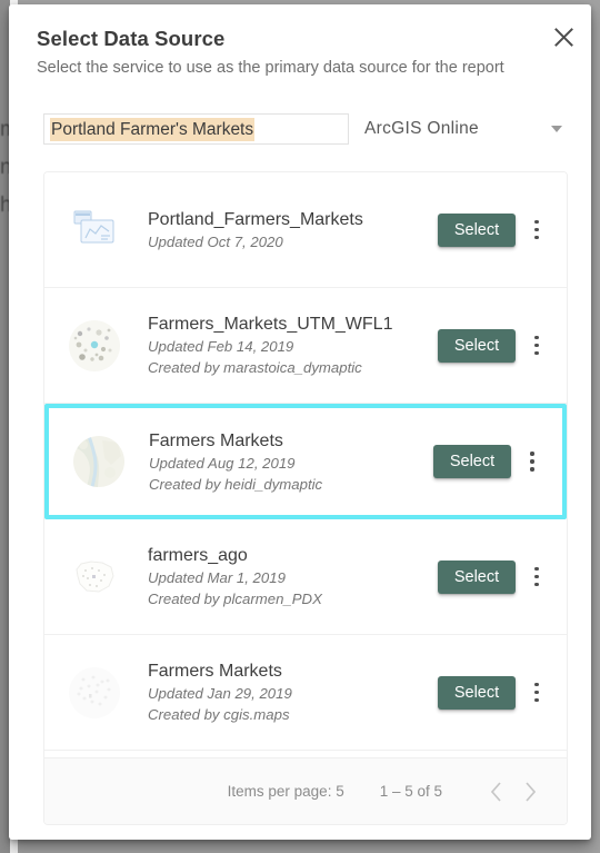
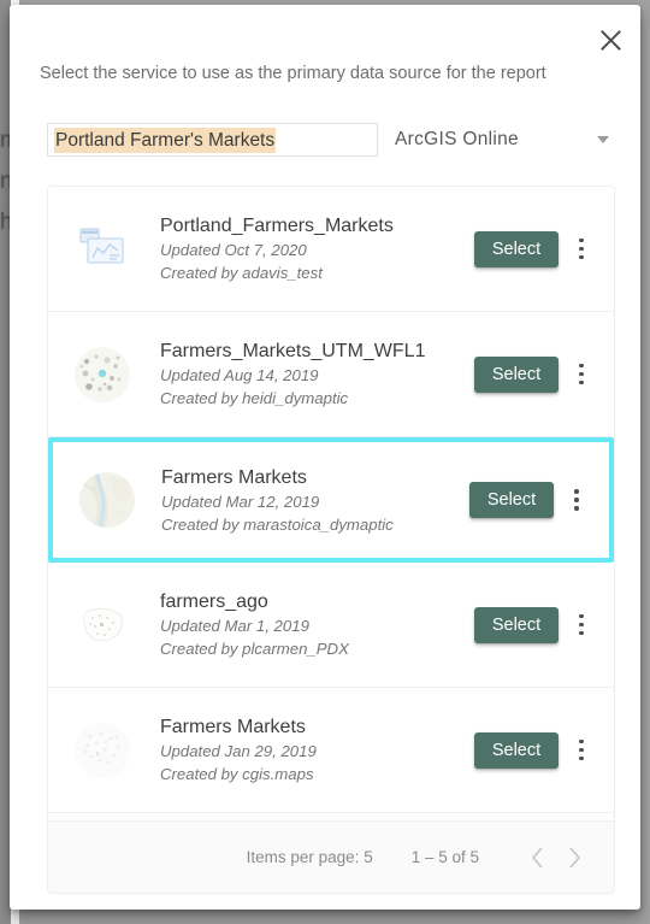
  n
- Select Data Source
  Select the service to use as the primary data source for the report
  Portland Farmer's Markets
  ArcGIS Online
  Portland_Farmers_Markets
  Updated Oct 7, 2020
+ Created by adavis_test
  Select
  Farmers_Markets_UTM_WFL1
- Updated Feb 14, 2019
+ Updated Aug 14, 2019
- Created by marastoica_dymaptic
+ Created by heidi_dymaptic
  Select
  Farmers Markets
- Updated Aug 12, 2019
+ Updated Mar 12, 2019
- Created by heidi_dymaptic
+ Created by marastoica_dymaptic
  Select
  farmers_ago
  Updated Mar 1, 2019
  Created by plcarmen_PDX
  Select
  Farmers Markets
  Updated Jan 29, 2019
  Created by cgis.maps
  Select
  Items per page: 5
  1 – 5 of 5
